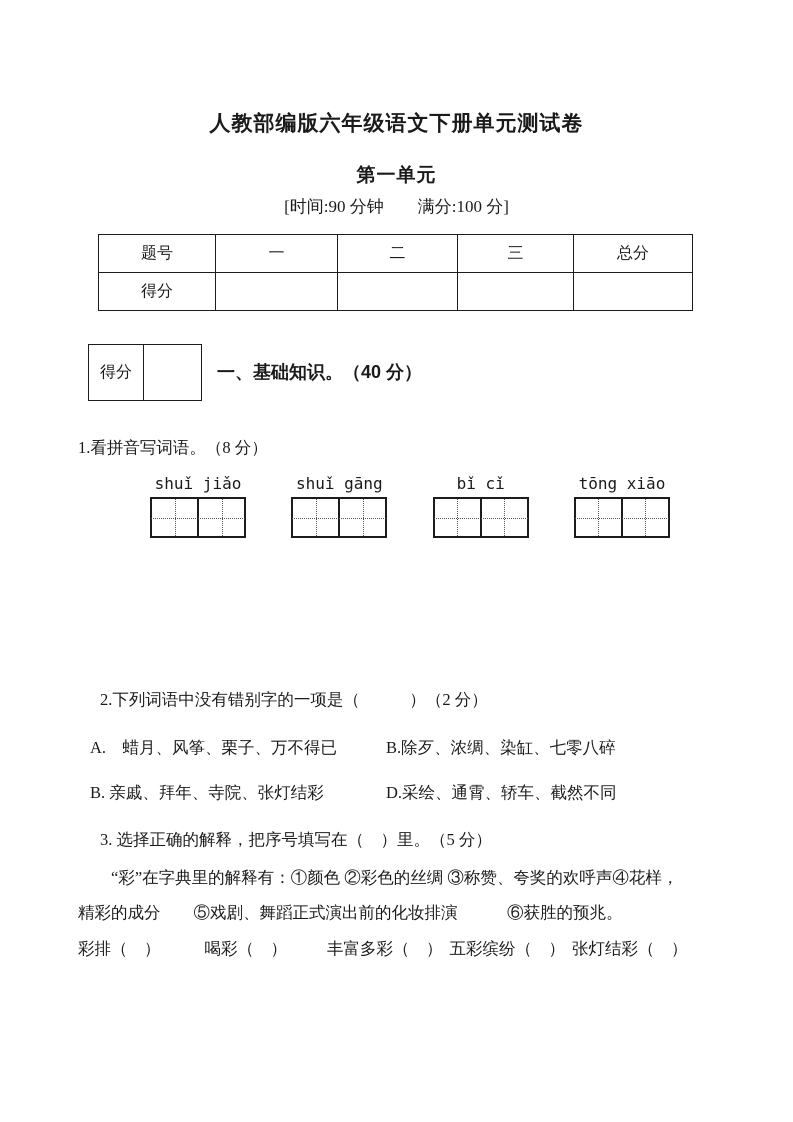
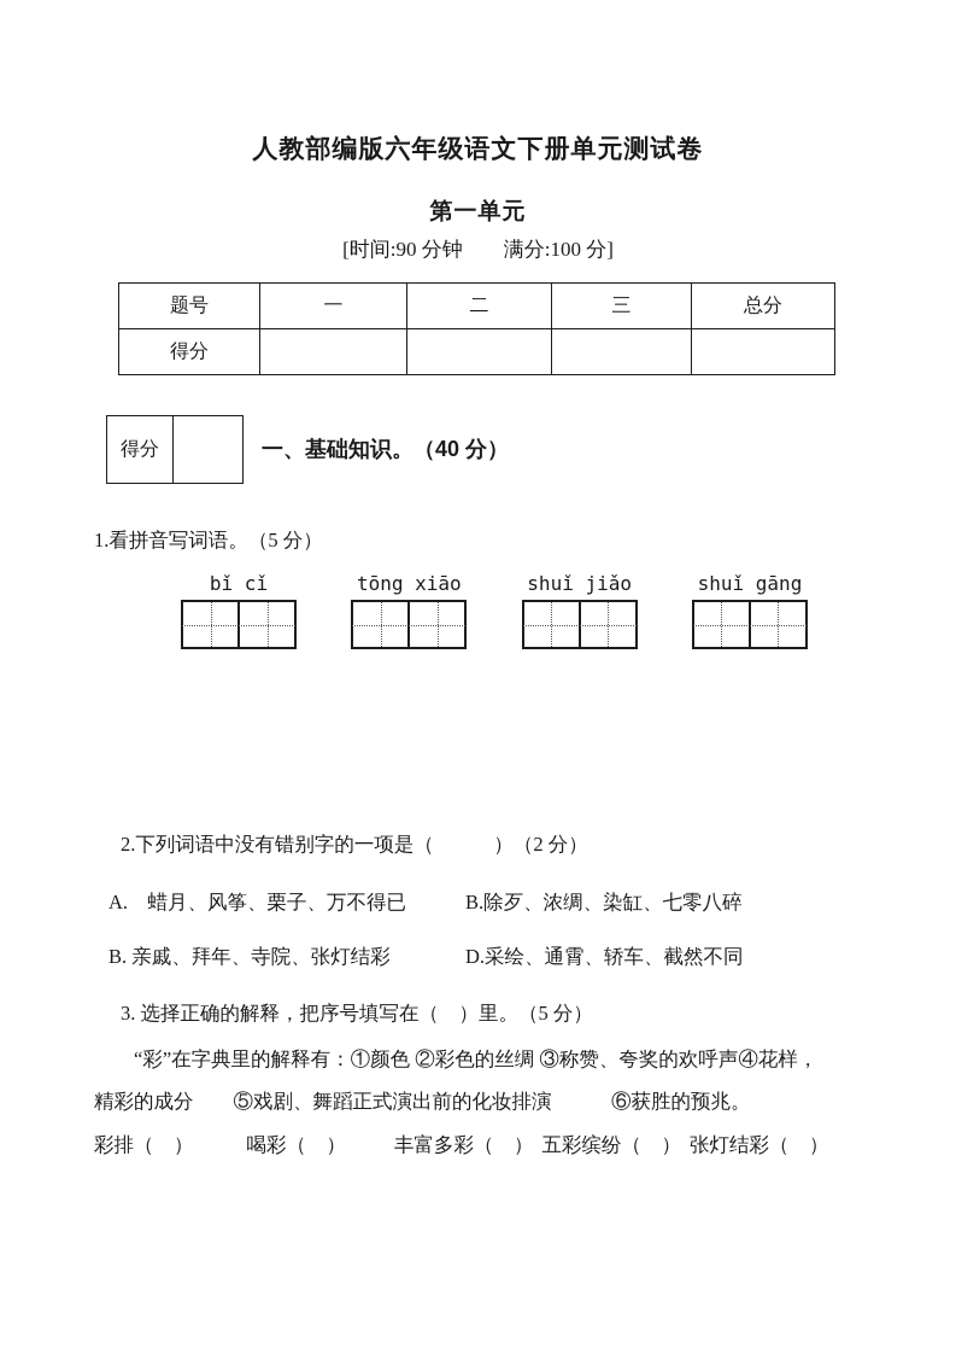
  人教部编版六年级语文下册单元测试卷
  第一单元
  [时间:90 分钟 满分:100 分]
  题号	一	二	三	总分
  得分
  得分
  一、基础知识。（40 分）
- 1.看拼音写词语。（8 分）
+ 1.看拼音写词语。（5 分）
- shuǐ jiǎo
+ bǐ cǐ
- shuǐ gāng
+ tōng xiāo
- bǐ cǐ
+ shuǐ jiǎo
- tōng xiāo
+ shuǐ gāng
  2.下列词语中没有错别字的一项是（ ）（2 分）
  A. 蜡月、风筝、栗子、万不得已 B.除歹、浓绸、染缸、七零八碎
  B. 亲戚、拜年、寺院、张灯结彩 D.采绘、通霄、轿车、截然不同
  3. 选择正确的解释，把序号填写在（ ）里。（5 分）
  “彩”在字典里的解释有：①颜色 ②彩色的丝绸 ③称赞、夸奖的欢呼声④花样，
  精彩的成分 ⑤戏剧、舞蹈正式演出前的化妆排演 ⑥获胜的预兆。
  彩排（ ）
  喝彩（ ）
  丰富多彩（ ）
  五彩缤纷（ ）
  张灯结彩（ ）
